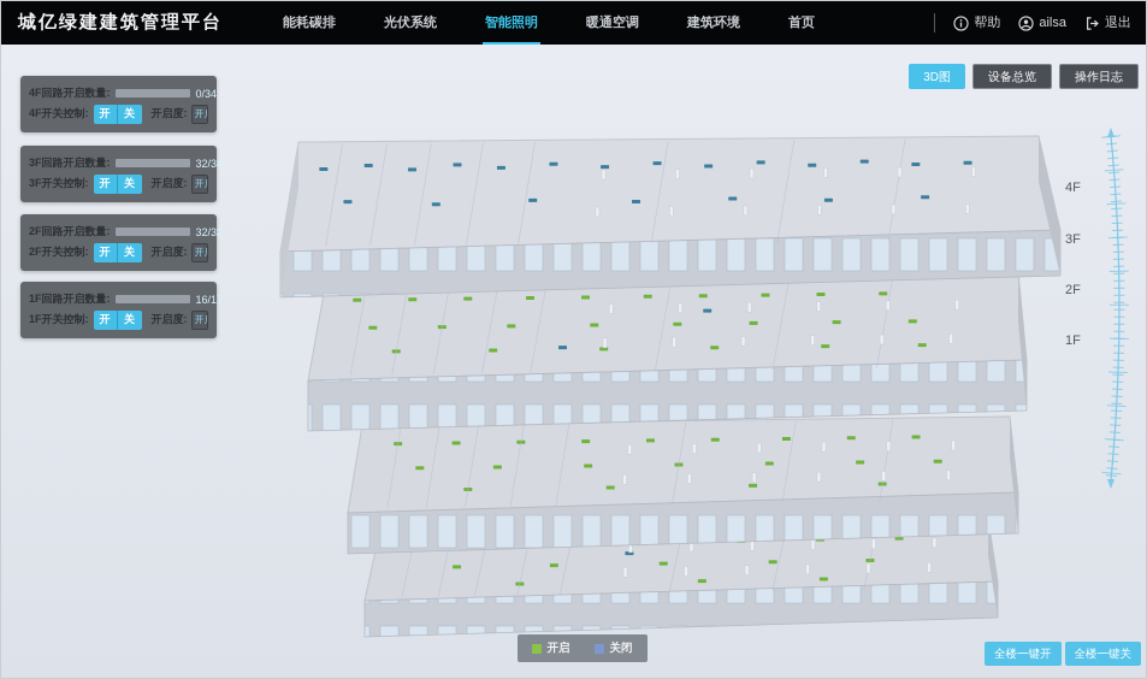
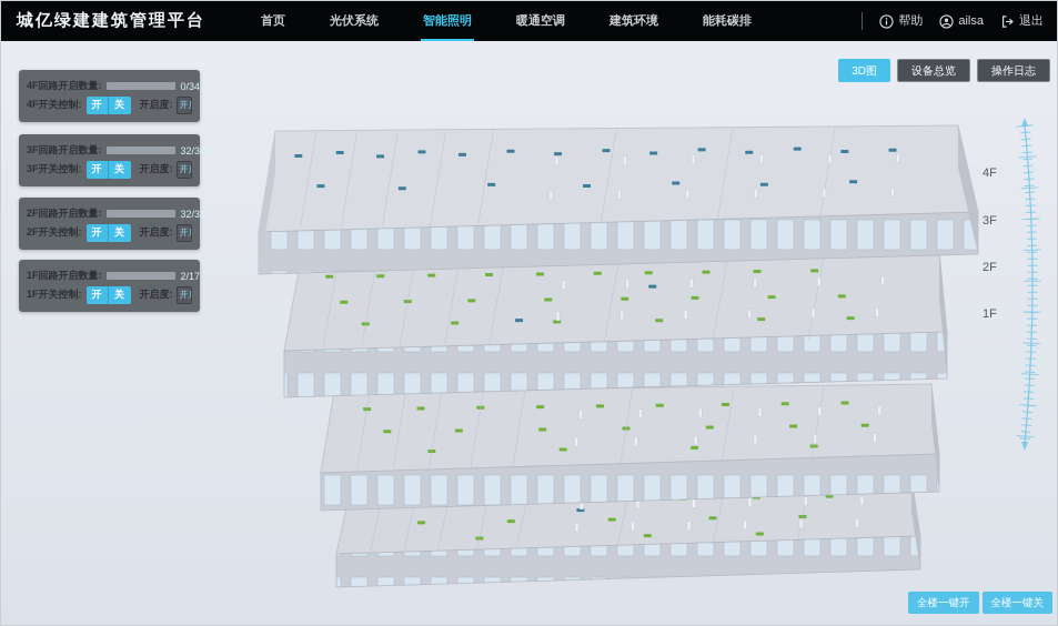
  城亿绿建建筑管理平台
- 能耗碳排
+ 首页
  光伏系统
  智能照明
  暖通空调
  建筑环境
- 首页
+ 能耗碳排
  帮助
  ailsa
  退出
  4F回路开启数量:
  0/34
  4F开关控制:
  开
  关
  开启度:
  3F回路开启数量:
  32/34
  3F开关控制:
  开
  关
  开启度:
  2F回路开启数量:
  32/32
  2F开关控制:
  开
  关
  开启度:
  1F回路开启数量:
- 16/17
+ 2/17
  1F开关控制:
  开
  关
  开启度:
  3D图
  设备总览
  操作日志
  4F
  3F
  2F
  1F
- 开启
- 关闭
  全楼一键开
  全楼一键关
